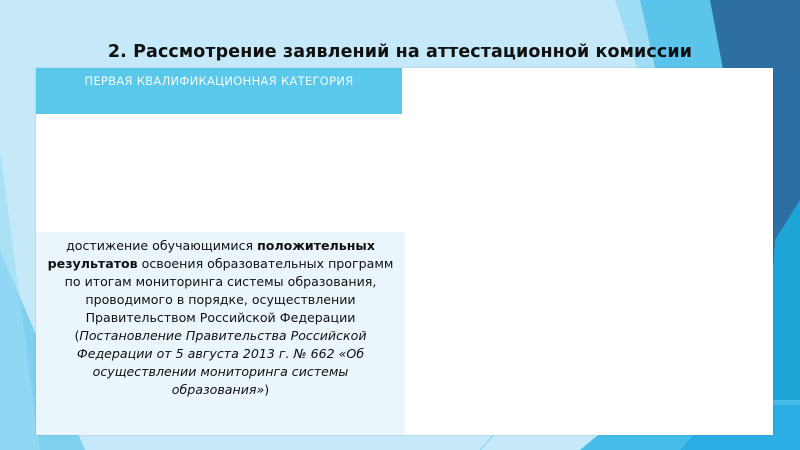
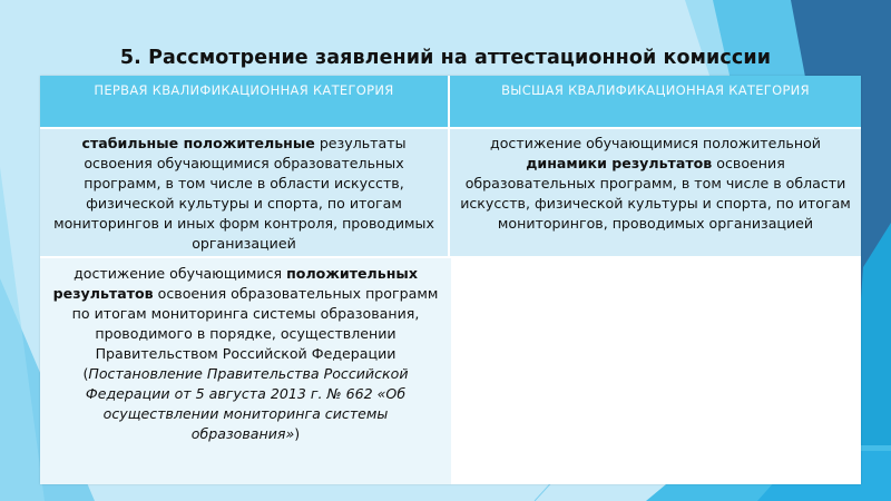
- 2. Рассмотрение заявлений на аттестационной комиссии
+ 5. Рассмотрение заявлений на аттестационной комиссии
  ПЕРВАЯ КВАЛИФИКАЦИОННАЯ КАТЕГОРИЯ
+ ВЫСШАЯ КВАЛИФИКАЦИОННАЯ КАТЕГОРИЯ
+ стабильные положительные результаты освоения обучающимися образовательных программ, в том числе в области искусств, физической культуры и спорта, по итогам мониторингов и иных форм контроля, проводимых организацией
+ достижение обучающимися положительной динамики результатов освоения образовательных программ, в том числе в области искусств, физической культуры и спорта, по итогам мониторингов, проводимых организацией
  достижение обучающимися положительных результатов освоения образовательных программ по итогам мониторинга системы образования, проводимого в порядке, осуществлении Правительством Российской Федерации (Постановление Правительства Российской Федерации от 5 августа 2013 г. № 662 «Об осуществлении мониторинга системы образования»)
